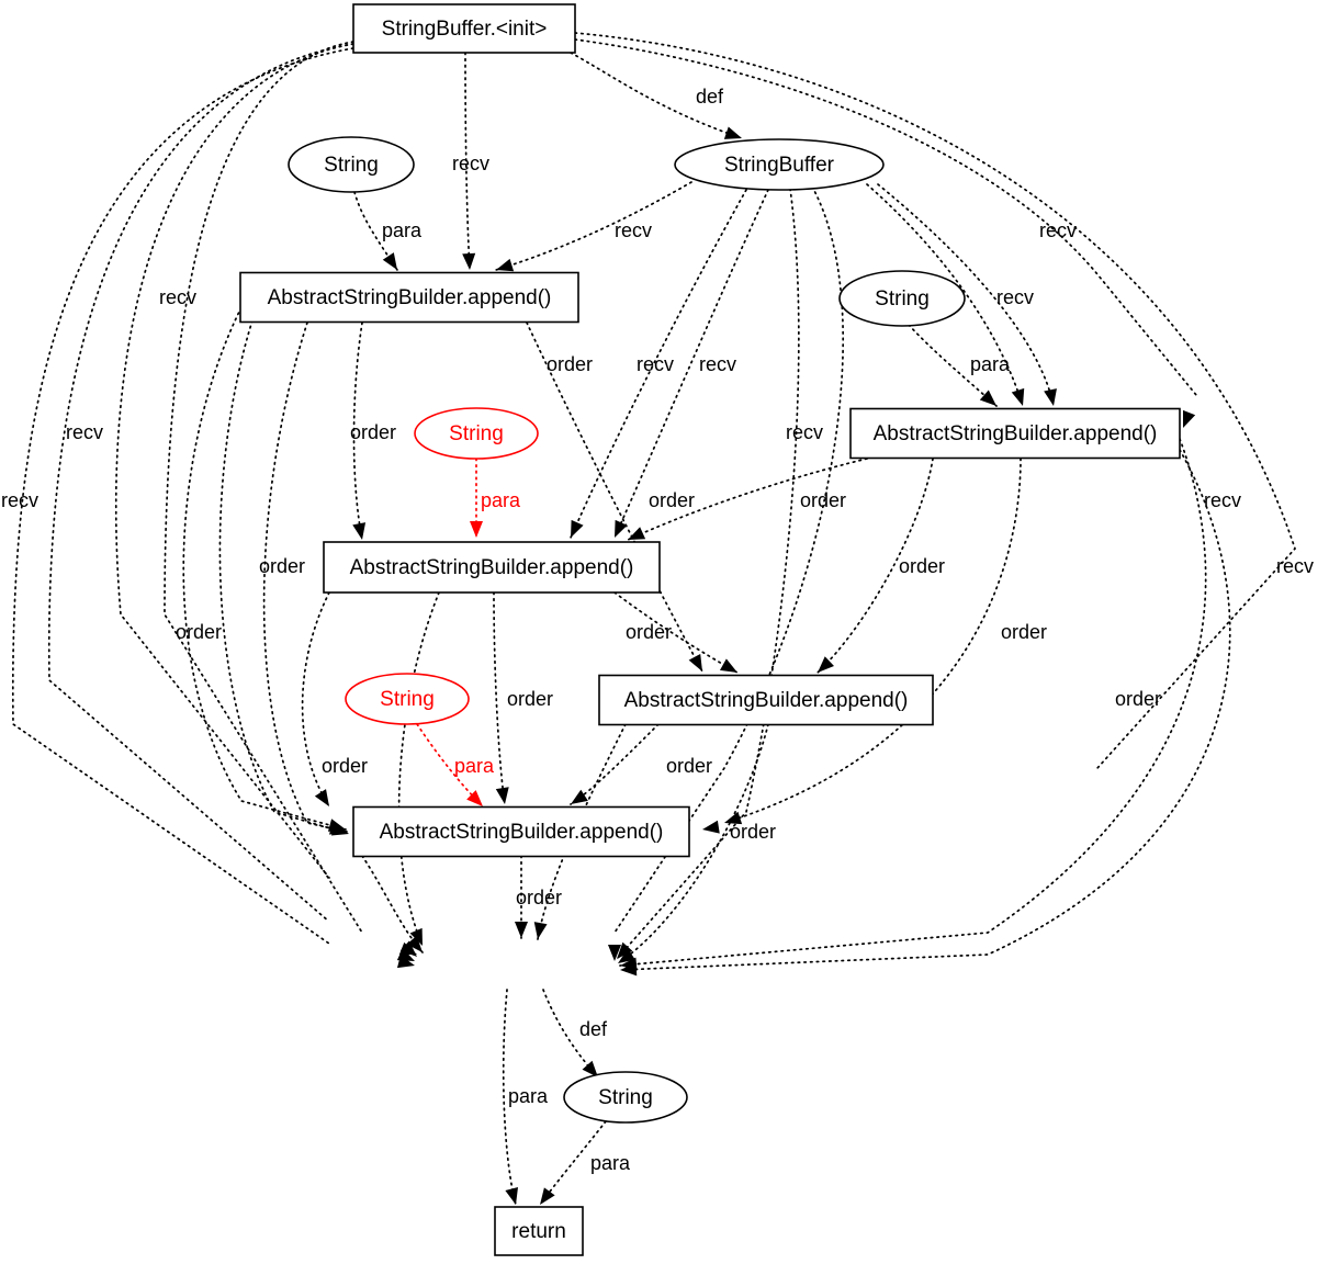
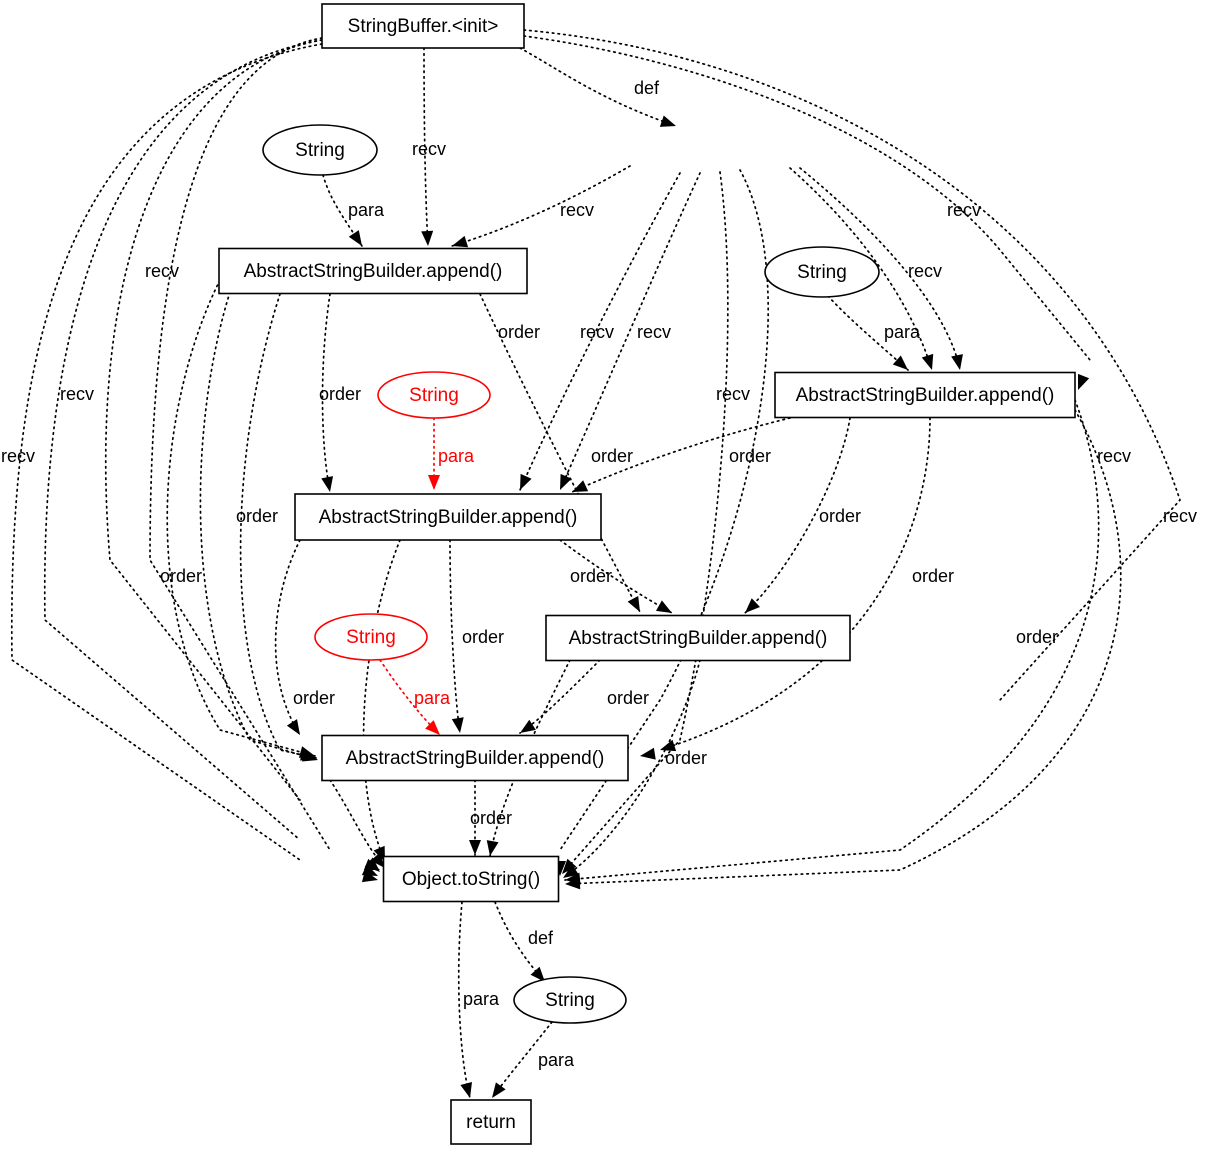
  StringBuffer.<init>
  String
- StringBuffer
  AbstractStringBuilder.append()
  String
  AbstractStringBuilder.append()
  String
  AbstractStringBuilder.append()
  String
  AbstractStringBuilder.append()
  AbstractStringBuilder.append()
+ Object.toString()
  String
  return
  def
  recv
  para
  recv
  recv
  recv
  para
  recv
  order
  recv
  recv
  recv
  order
  recv
  para
  recv
  order
  order
  recv
  order
  order
  recv
  order
  order
  order
  order
  order
  order
  para
  order
  order
  order
  def
  para
  para
